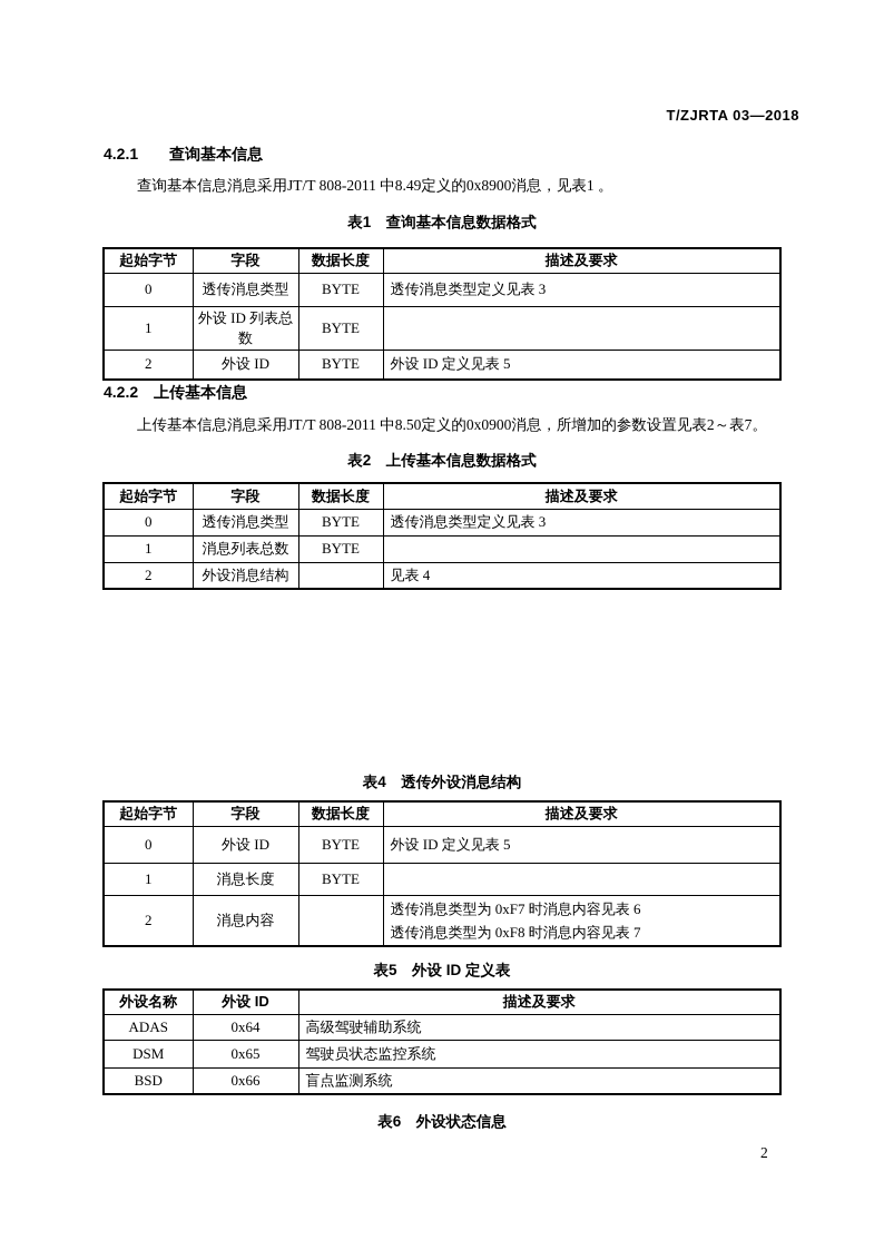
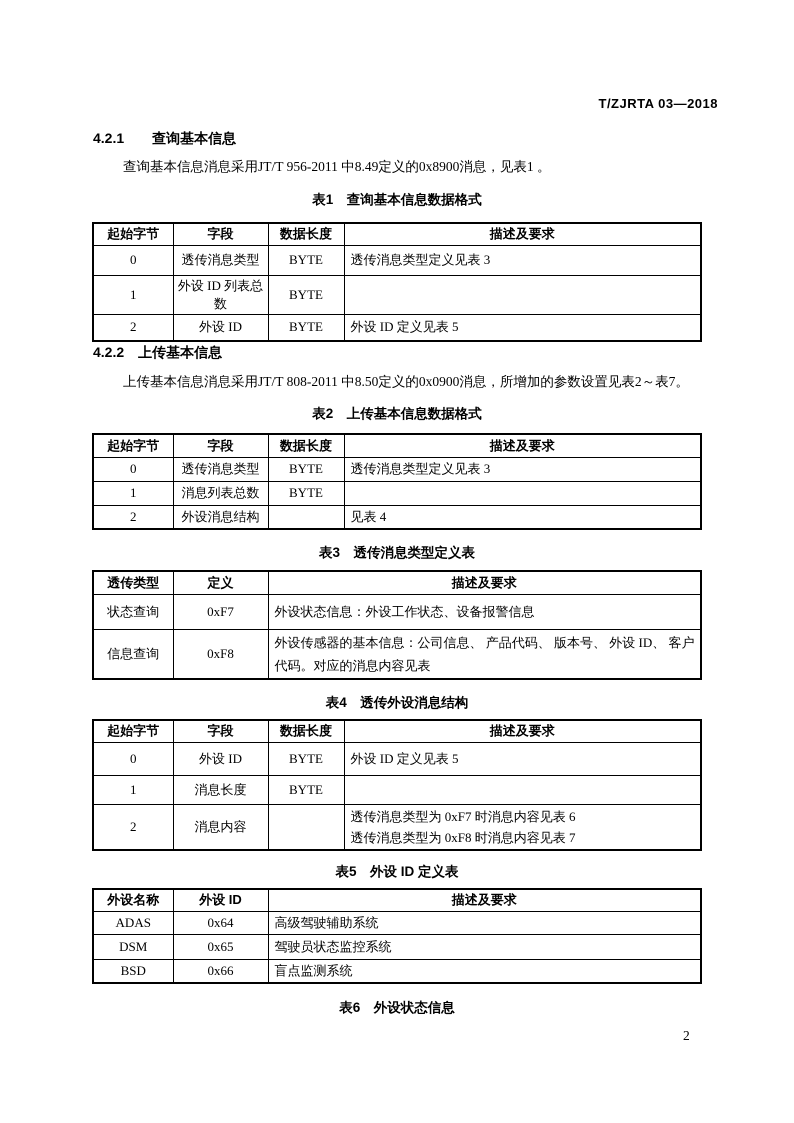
  T/ZJRTA 03—2018
  4.2.1 查询基本信息
- 查询基本信息消息采用JT/T 808-2011 中8.49定义的0x8900消息，见表1 。
+ 查询基本信息消息采用JT/T 956-2011 中8.49定义的0x8900消息，见表1 。
  表1 查询基本信息数据格式
  起始字节	字段	数据长度	描述及要求
  0	透传消息类型	BYTE	透传消息类型定义见表 3
  1	外设 ID 列表总数	BYTE
  2	外设 ID	BYTE	外设 ID 定义见表 5
  4.2.2 上传基本信息
  上传基本信息消息采用JT/T 808-2011 中8.50定义的0x0900消息，所增加的参数设置见表2～表7。
  表2 上传基本信息数据格式
  起始字节	字段	数据长度	描述及要求
  0	透传消息类型	BYTE	透传消息类型定义见表 3
  1	消息列表总数	BYTE
  2	外设消息结构		见表 4
+ 表3 透传消息类型定义表
+ 透传类型	定义	描述及要求
+ 状态查询	0xF7	外设状态信息：外设工作状态、设备报警信息
+ 信息查询	0xF8	外设传感器的基本信息：公司信息、 产品代码、 版本号、 外设 ID、 客户代码。对应的消息内容见表
  表4 透传外设消息结构
  起始字节	字段	数据长度	描述及要求
  0	外设 ID	BYTE	外设 ID 定义见表 5
  1	消息长度	BYTE
  2	消息内容		透传消息类型为 0xF7 时消息内容见表 6 透传消息类型为 0xF8 时消息内容见表 7
  表5 外设 ID 定义表
  外设名称	外设 ID	描述及要求
  ADAS	0x64	高级驾驶辅助系统
  DSM	0x65	驾驶员状态监控系统
  BSD	0x66	盲点监测系统
  表6 外设状态信息
  2
